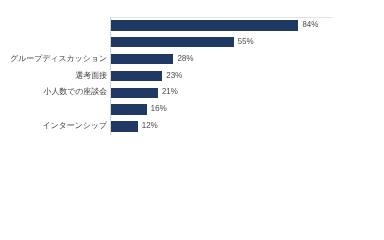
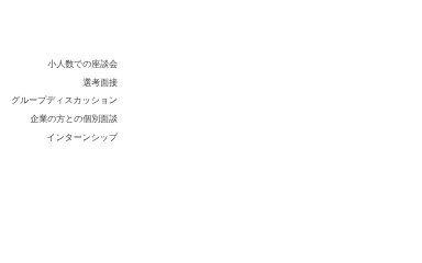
- グループディスカッション
+ 小人数での座談会
  選考面接
- 小人数での座談会
+ グループディスカッション
+ 企業の方との個別面談
  インターンシップ
- 84%
- 55%
- 28%
- 23%
- 21%
- 16%
- 12%
